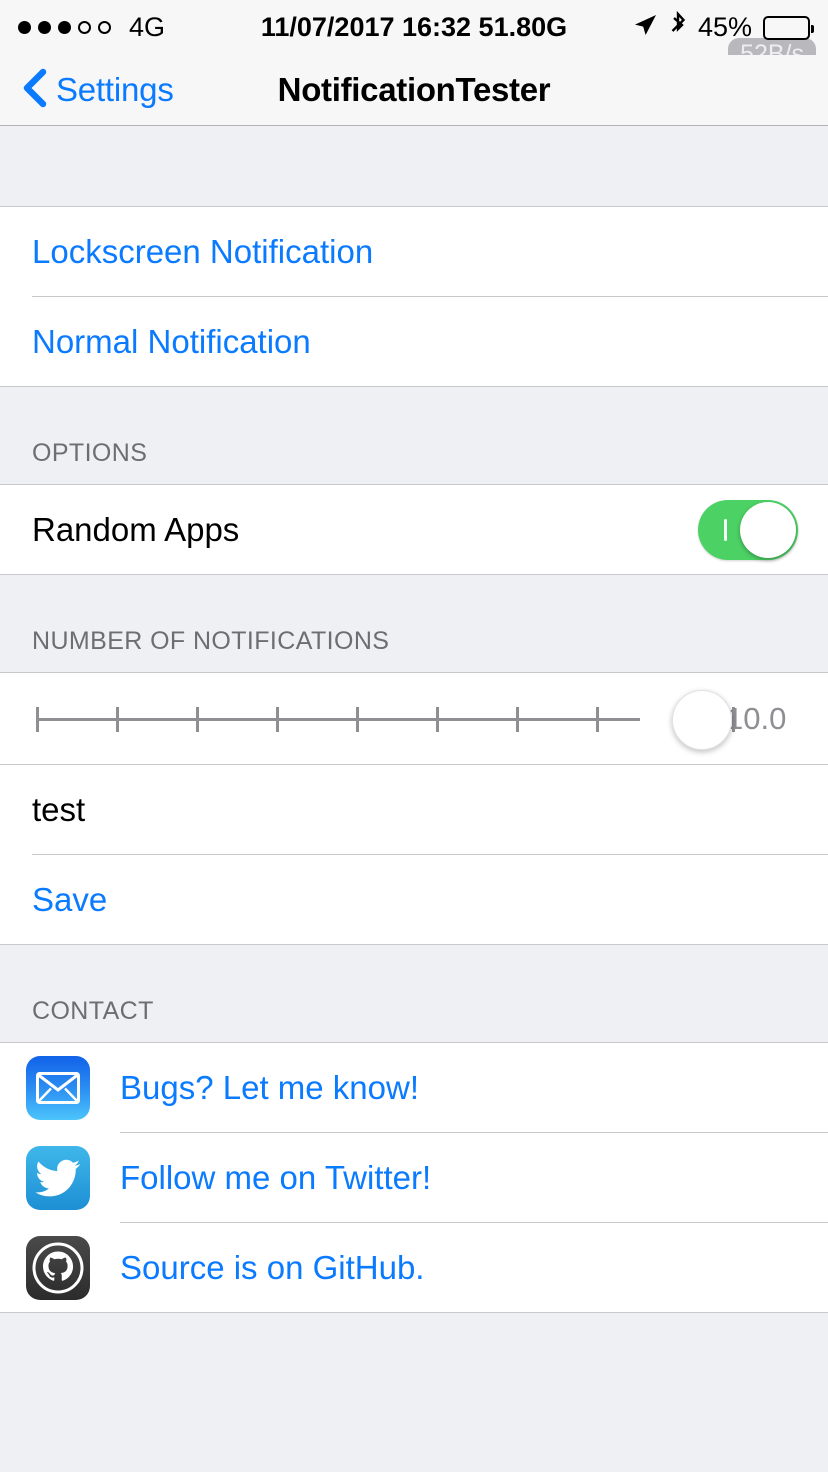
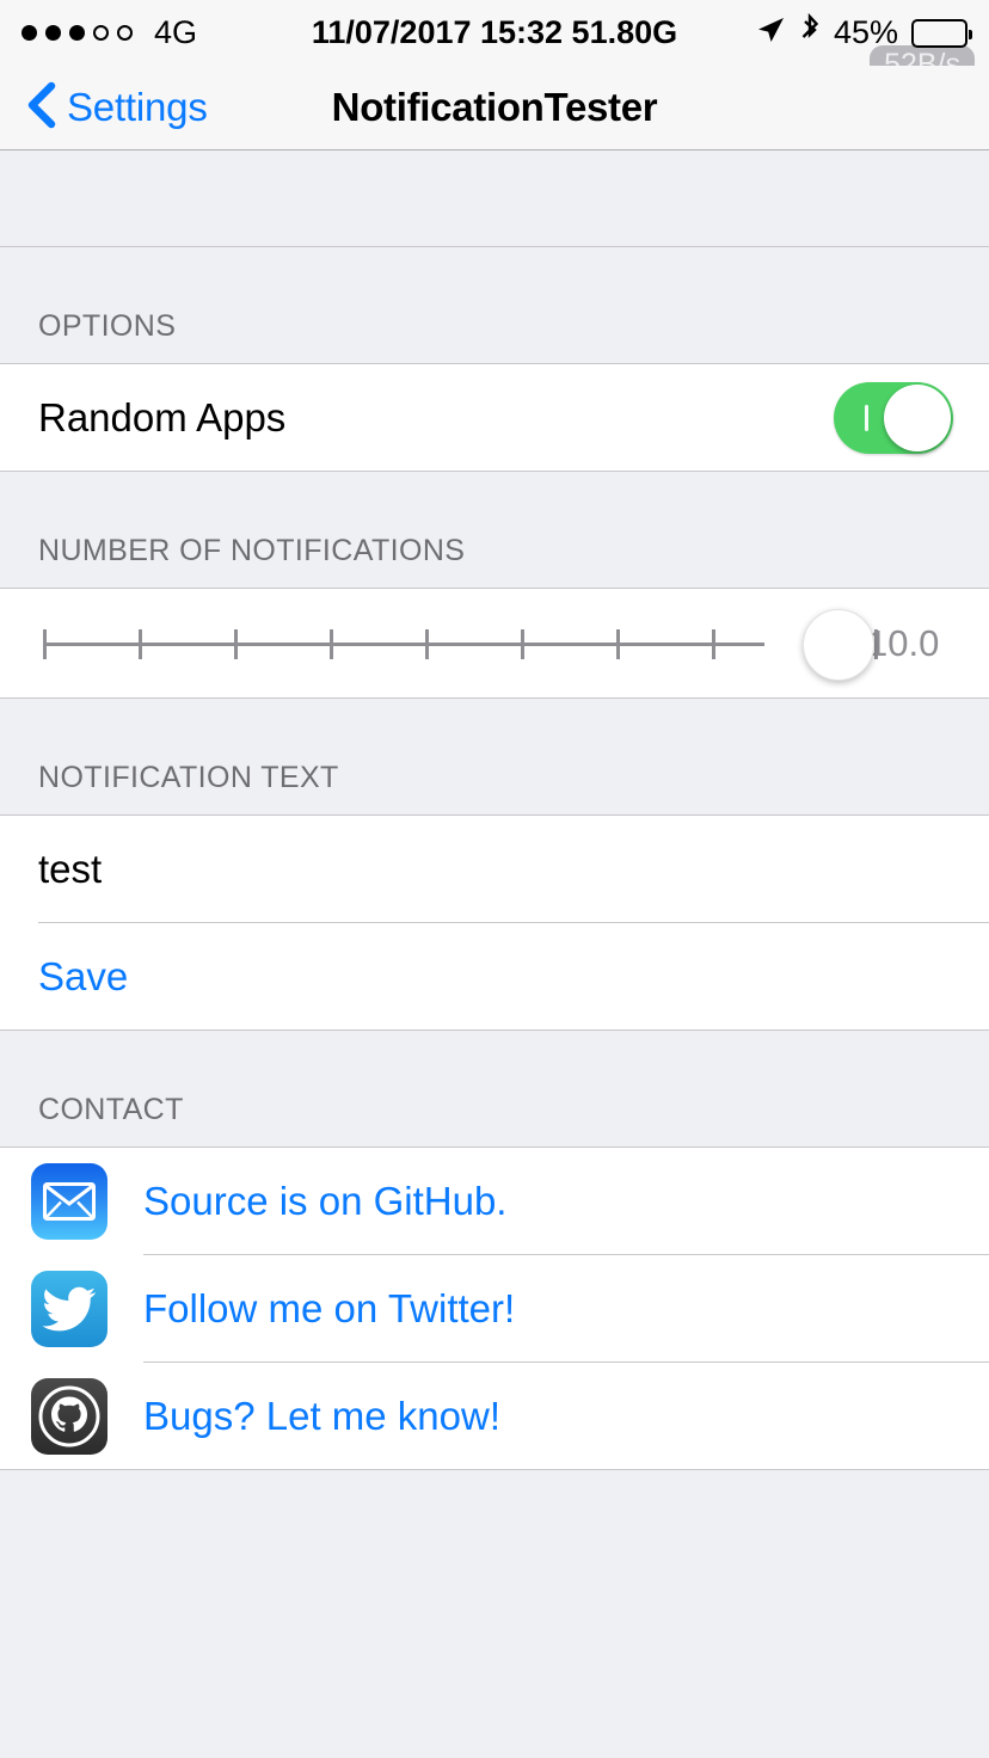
  4G
- 11/07/2017 16:32 51.80G
+ 11/07/2017 15:32 51.80G
  45%
  52B/s
  Settings
  NotificationTester
- Lockscreen Notification
- Normal Notification
  OPTIONS
  Random Apps
  NUMBER OF NOTIFICATIONS
  0.0
+ NOTIFICATION TEXT
  test
  Save
  CONTACT
- Bugs? Let me know!
+ Source is on GitHub.
  Follow me on Twitter!
- Source is on GitHub.
+ Bugs? Let me know!
